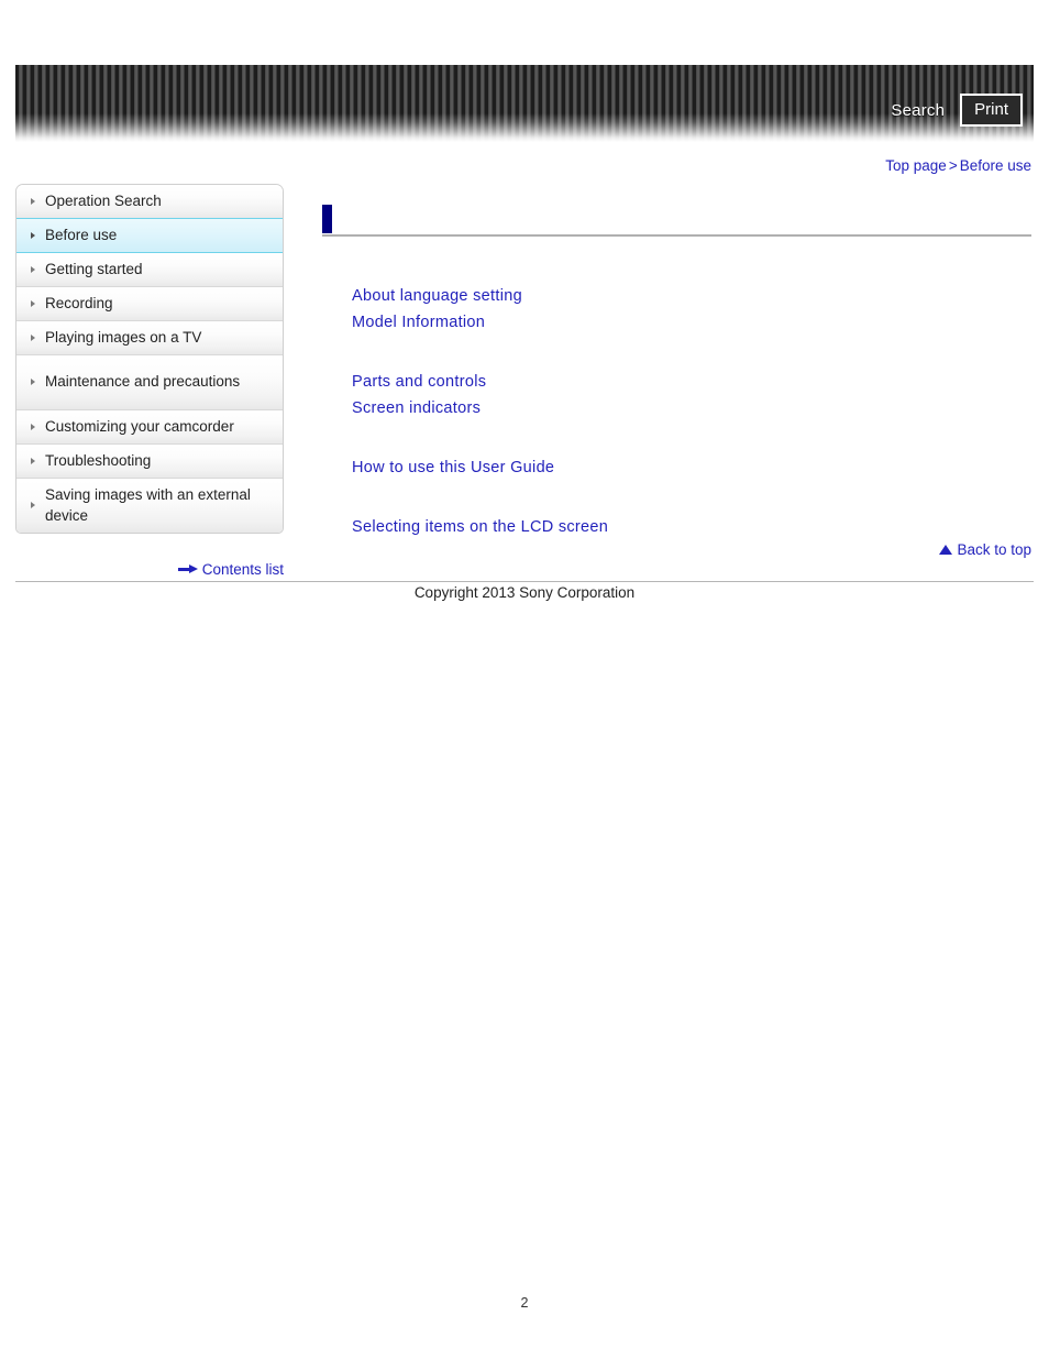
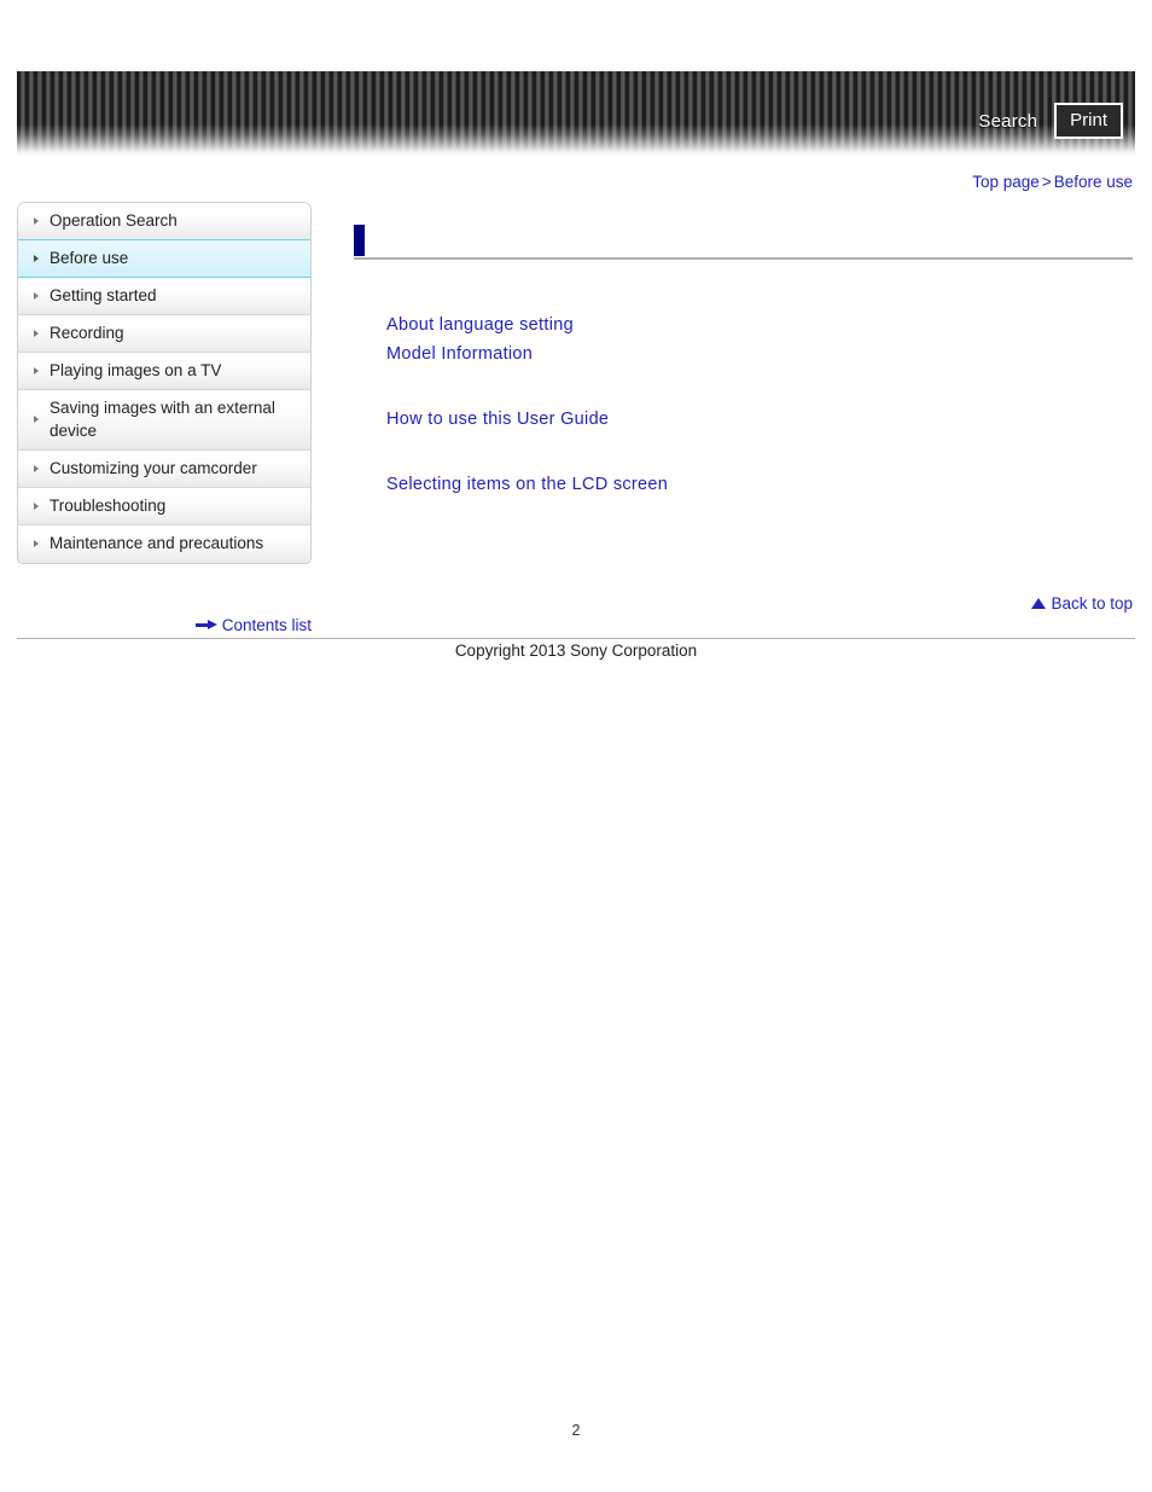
  Search
  Print
  Top page > Before use
  Operation Search
  Before use
  Getting started
  Recording
  Playing images on a TV
- Maintenance and precautions
+ Saving images with an external device
  Customizing your camcorder
  Troubleshooting
- Saving images with an external device
+ Maintenance and precautions
  Contents list
  About language setting
  Model Information
- Parts and controls
- Screen indicators
  How to use this User Guide
  Selecting items on the LCD screen
  Back to top
  Copyright 2013 Sony Corporation
  2
